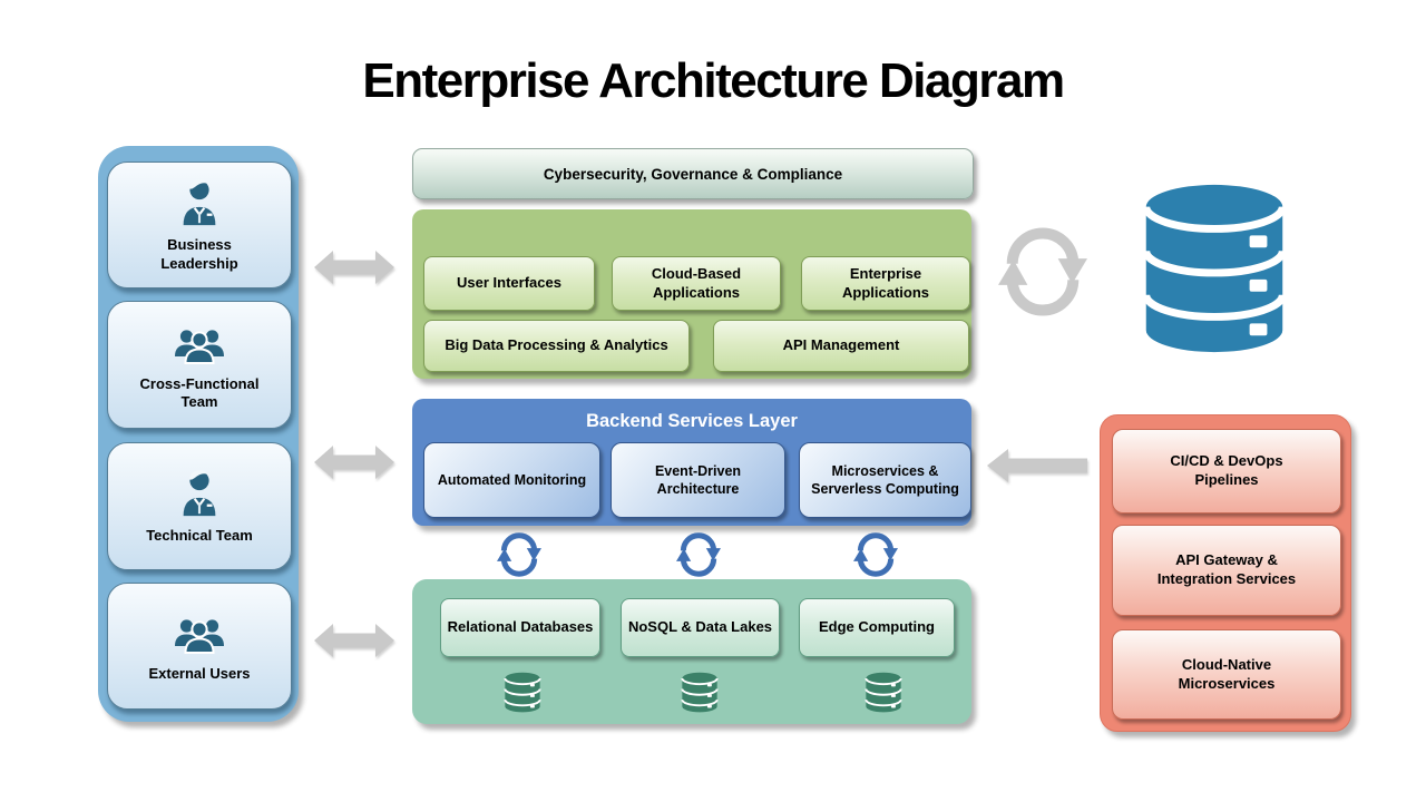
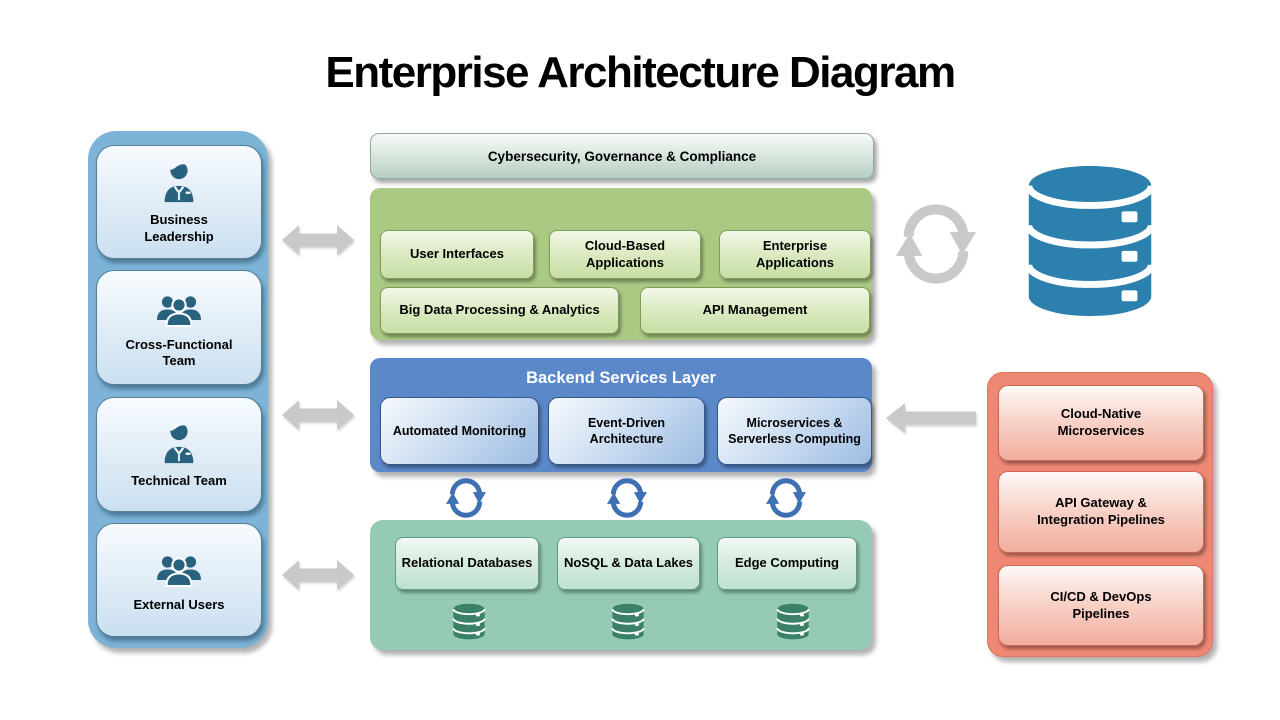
  Enterprise Architecture Diagram
  Business Leadership
  Cross-Functional Team
  Technical Team
  External Users
  Cybersecurity, Governance & Compliance
  User Interfaces
  Cloud-Based Applications
  Enterprise Applications
  Big Data Processing & Analytics
  API Management
  Backend Services Layer
  Automated Monitoring
  Event-Driven Architecture
  Microservices & Serverless Computing
  Relational Databases
  NoSQL & Data Lakes
  Edge Computing
- CI/CD & DevOps Pipelines
+ Cloud-Native Microservices
- API Gateway & Integration Services
+ API Gateway & Integration Pipelines
- Cloud-Native Microservices
+ CI/CD & DevOps Pipelines
